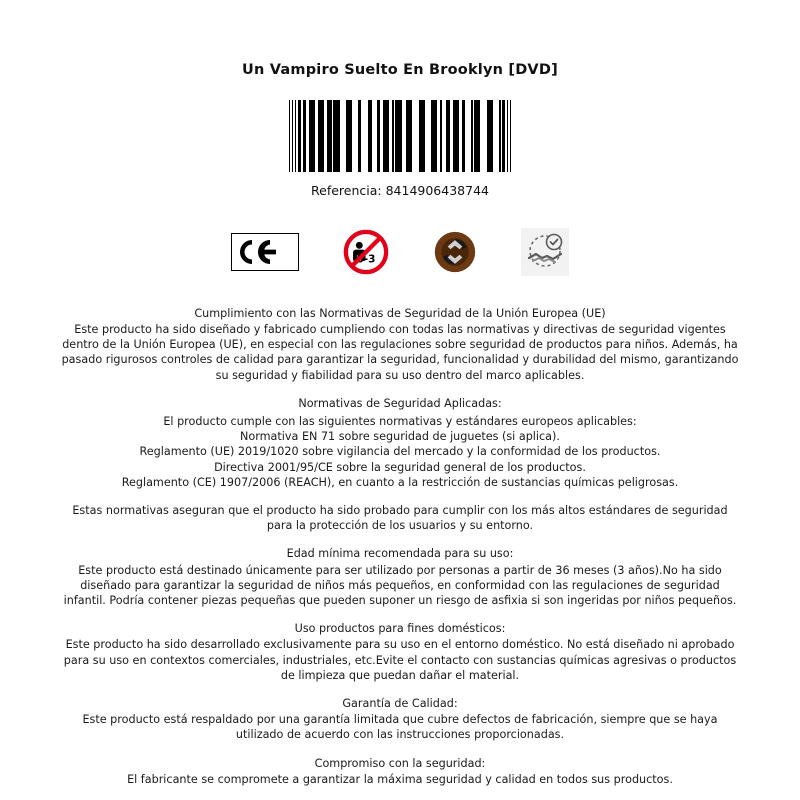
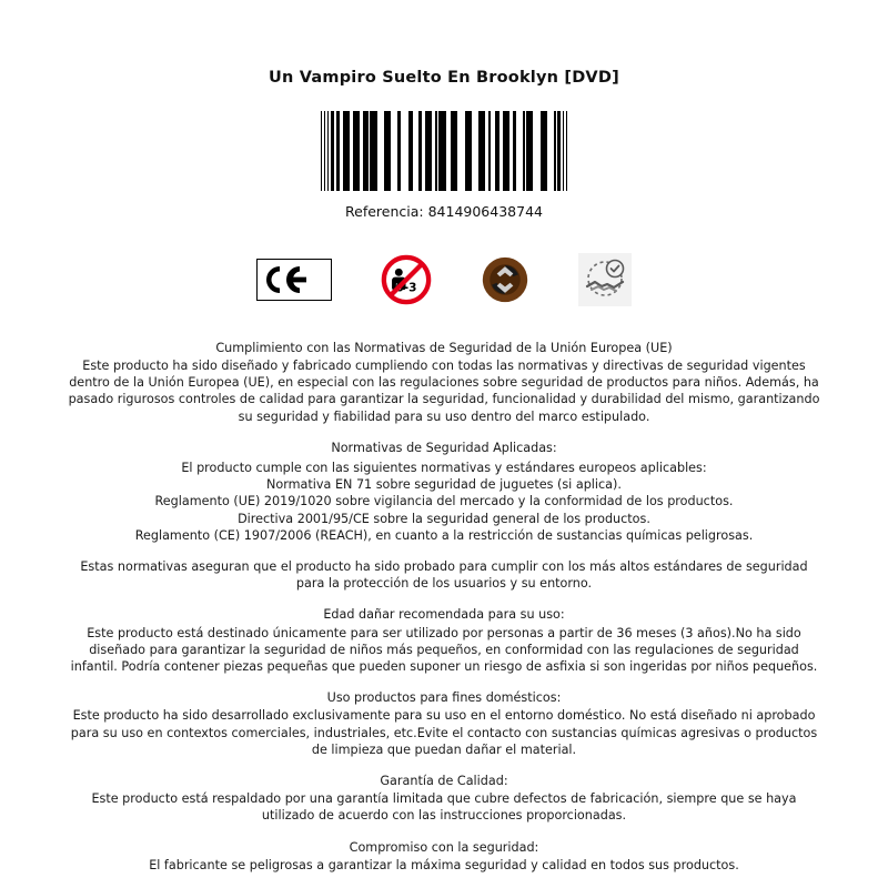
  Un Vampiro Suelto En Brooklyn [DVD]
  Referencia: 8414906438744
  Cumplimiento con las Normativas de Seguridad de la Unión Europea (UE)
- Este producto ha sido diseñado y fabricado cumpliendo con todas las normativas y directivas de seguridad vigentes dentro de la Unión Europea (UE), en especial con las regulaciones sobre seguridad de productos para niños. Además, ha pasado rigurosos controles de calidad para garantizar la seguridad, funcionalidad y durabilidad del mismo, garantizando su seguridad y fiabilidad para su uso dentro del marco aplicables.
+ Este producto ha sido diseñado y fabricado cumpliendo con todas las normativas y directivas de seguridad vigentes dentro de la Unión Europea (UE), en especial con las regulaciones sobre seguridad de productos para niños. Además, ha pasado rigurosos controles de calidad para garantizar la seguridad, funcionalidad y durabilidad del mismo, garantizando su seguridad y fiabilidad para su uso dentro del marco estipulado.
  Normativas de Seguridad Aplicadas:
  El producto cumple con las siguientes normativas y estándares europeos aplicables:
  Normativa EN 71 sobre seguridad de juguetes (si aplica).
  Reglamento (UE) 2019/1020 sobre vigilancia del mercado y la conformidad de los productos.
  Directiva 2001/95/CE sobre la seguridad general de los productos.
  Reglamento (CE) 1907/2006 (REACH), en cuanto a la restricción de sustancias químicas peligrosas.
  Estas normativas aseguran que el producto ha sido probado para cumplir con los más altos estándares de seguridad para la protección de los usuarios y su entorno.
- Edad mínima recomendada para su uso:
+ Edad dañar recomendada para su uso:
  Este producto está destinado únicamente para ser utilizado por personas a partir de 36 meses (3 años).No ha sido diseñado para garantizar la seguridad de niños más pequeños, en conformidad con las regulaciones de seguridad infantil. Podría contener piezas pequeñas que pueden suponer un riesgo de asfixia si son ingeridas por niños pequeños.
  Uso productos para fines domésticos:
  Este producto ha sido desarrollado exclusivamente para su uso en el entorno doméstico. No está diseñado ni aprobado para su uso en contextos comerciales, industriales, etc.Evite el contacto con sustancias químicas agresivas o productos de limpieza que puedan dañar el material.
  Garantía de Calidad:
  Este producto está respaldado por una garantía limitada que cubre defectos de fabricación, siempre que se haya utilizado de acuerdo con las instrucciones proporcionadas.
  Compromiso con la seguridad:
- El fabricante se compromete a garantizar la máxima seguridad y calidad en todos sus productos.
+ El fabricante se peligrosas a garantizar la máxima seguridad y calidad en todos sus productos.
